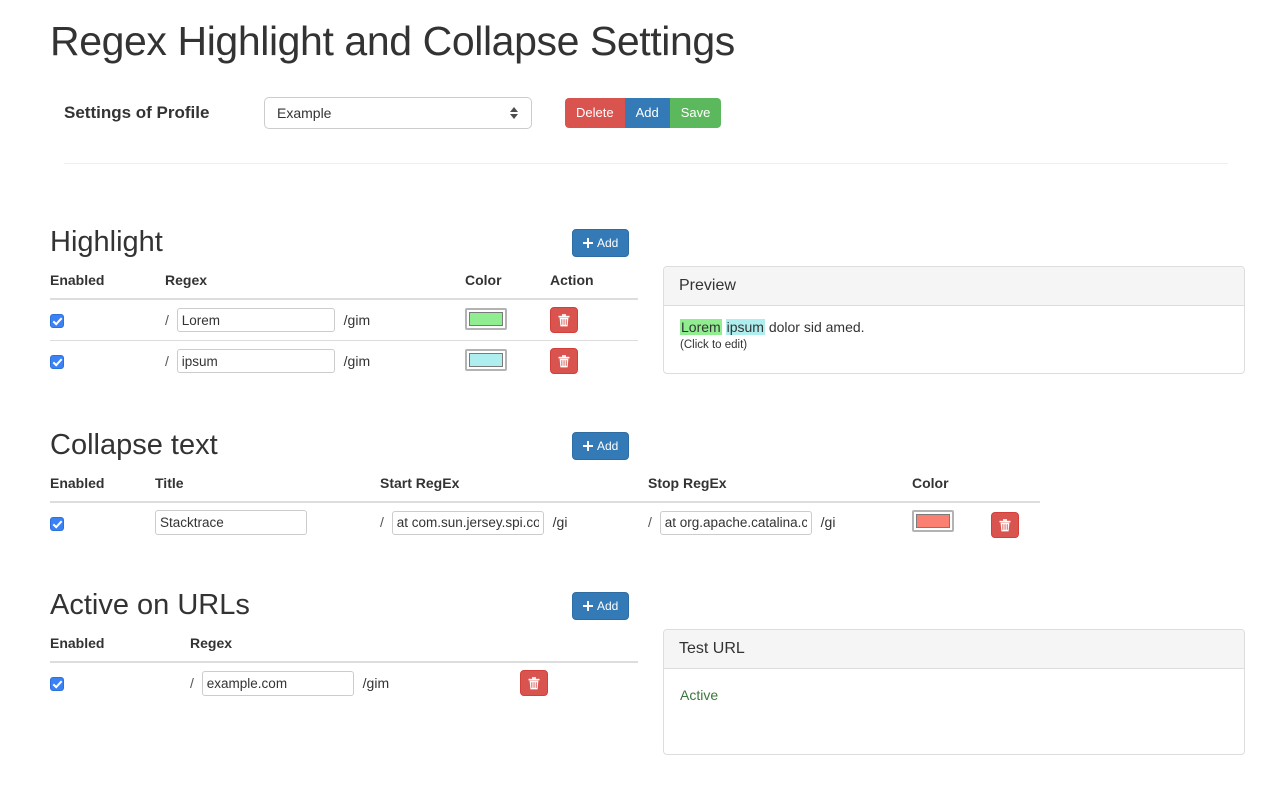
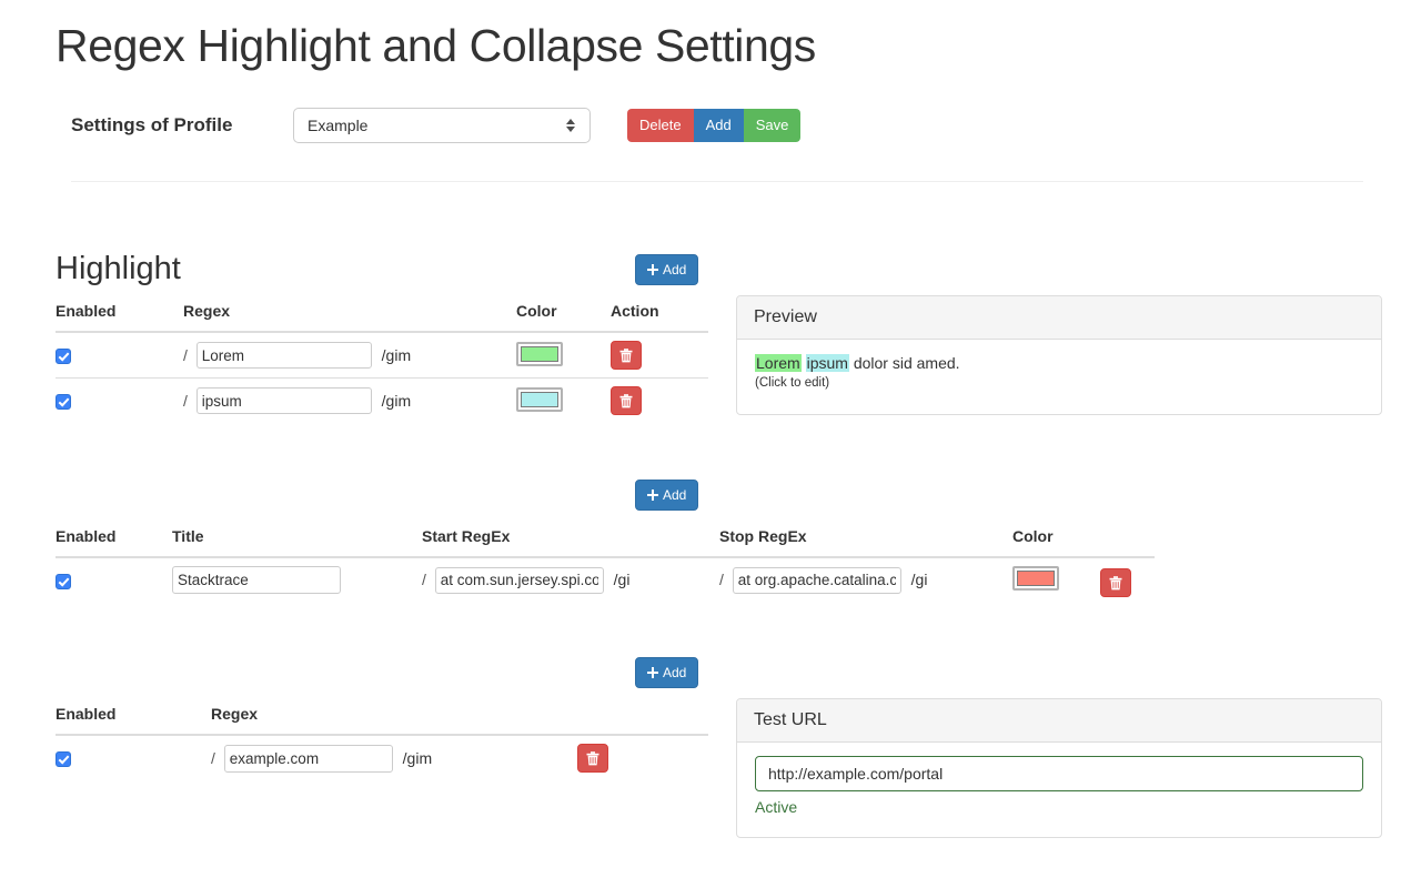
  Regex Highlight and Collapse Settings
  Settings of Profile
  Example
  Delete
  Add
  Save
  Highlight
  Add
  Enabled	Regex	Color	Action
  	/ Lorem /gim
  	/ ipsum /gim
  Preview
  Lorem ipsum dolor sid amed.
  (Click to edit)
- Collapse text
  Add
  Enabled	Title	Start RegEx	Stop RegEx	Color
  	Stacktrace	/ at com.sun.jersey.spi.co /gi	/ at org.apache.catalina.c /gi
- Active on URLs
  Add
  Enabled	Regex
  	/ example.com /gim
  Test URL
+ http://example.com/portal
  Active
